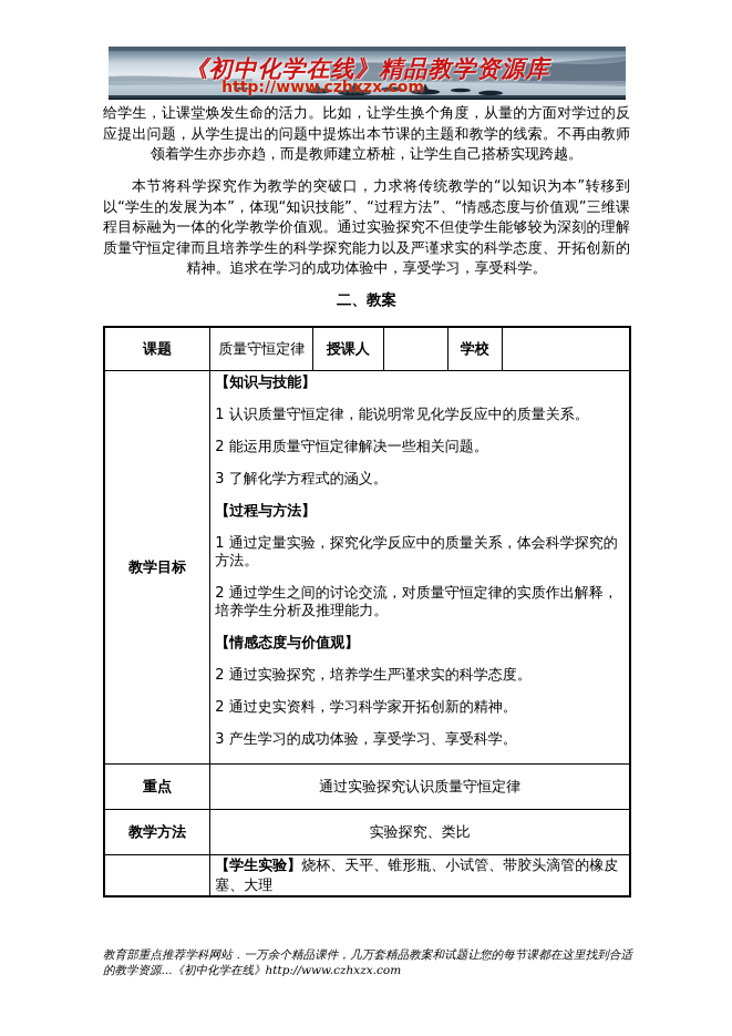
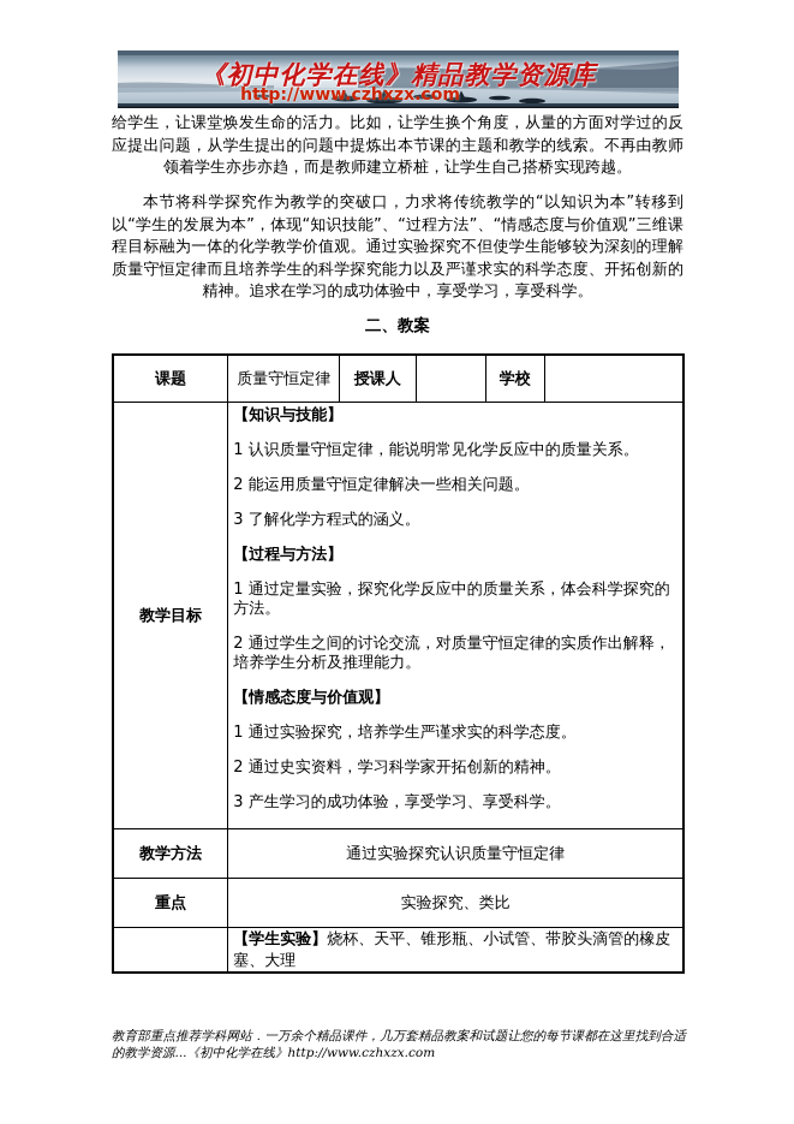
  《初中化学在线》精品教学资源库
  http://www.czhxzx.com
  给学生，让课堂焕发生命的活力。比如，让学生换个角度，从量的方面对学过的反应提出问题，从学生提出的问题中提炼出本节课的主题和教学的线索。不再由教师领着学生亦步亦趋，而是教师建立桥桩，让学生自己搭桥实现跨越。
  本节将科学探究作为教学的突破口，力求将传统教学的“以知识为本”转移到以“学生的发展为本”，体现“知识技能”、“过程方法”、“情感态度与价值观”三维课程目标融为一体的化学教学价值观。通过实验探究不但使学生能够较为深刻的理解质量守恒定律而且培养学生的科学探究能力以及严谨求实的科学态度、开拓创新的精神。追求在学习的成功体验中，享受学习，享受科学。
  二、教案
  课题	质量守恒定律	授课人		学校
- 教学目标	【知识与技能】 1 认识质量守恒定律，能说明常见化学反应中的质量关系。 2 能运用质量守恒定律解决一些相关问题。 3 了解化学方程式的涵义。 【过程与方法】 1 通过定量实验，探究化学反应中的质量关系，体会科学探究的方法。 2 通过学生之间的讨论交流，对质量守恒定律的实质作出解释，培养学生分析及推理能力。 【情感态度与价值观】 2 通过实验探究，培养学生严谨求实的科学态度。 2 通过史实资料，学习科学家开拓创新的精神。 3 产生学习的成功体验，享受学习、享受科学。
+ 教学目标	【知识与技能】 1 认识质量守恒定律，能说明常见化学反应中的质量关系。 2 能运用质量守恒定律解决一些相关问题。 3 了解化学方程式的涵义。 【过程与方法】 1 通过定量实验，探究化学反应中的质量关系，体会科学探究的方法。 2 通过学生之间的讨论交流，对质量守恒定律的实质作出解释，培养学生分析及推理能力。 【情感态度与价值观】 1 通过实验探究，培养学生严谨求实的科学态度。 2 通过史实资料，学习科学家开拓创新的精神。 3 产生学习的成功体验，享受学习、享受科学。
- 重点	通过实验探究认识质量守恒定律
+ 教学方法	通过实验探究认识质量守恒定律
- 教学方法	实验探究、类比
+ 重点	实验探究、类比
  	【学生实验】烧杯、天平、锥形瓶、小试管、带胶头滴管的橡皮塞、大理
  教育部重点推荐学科网站．一万余个精品课件，几万套精品教案和试题让您的每节课都在这里找到合适的教学资源...《初中化学在线》http://www.czhxzx.com
